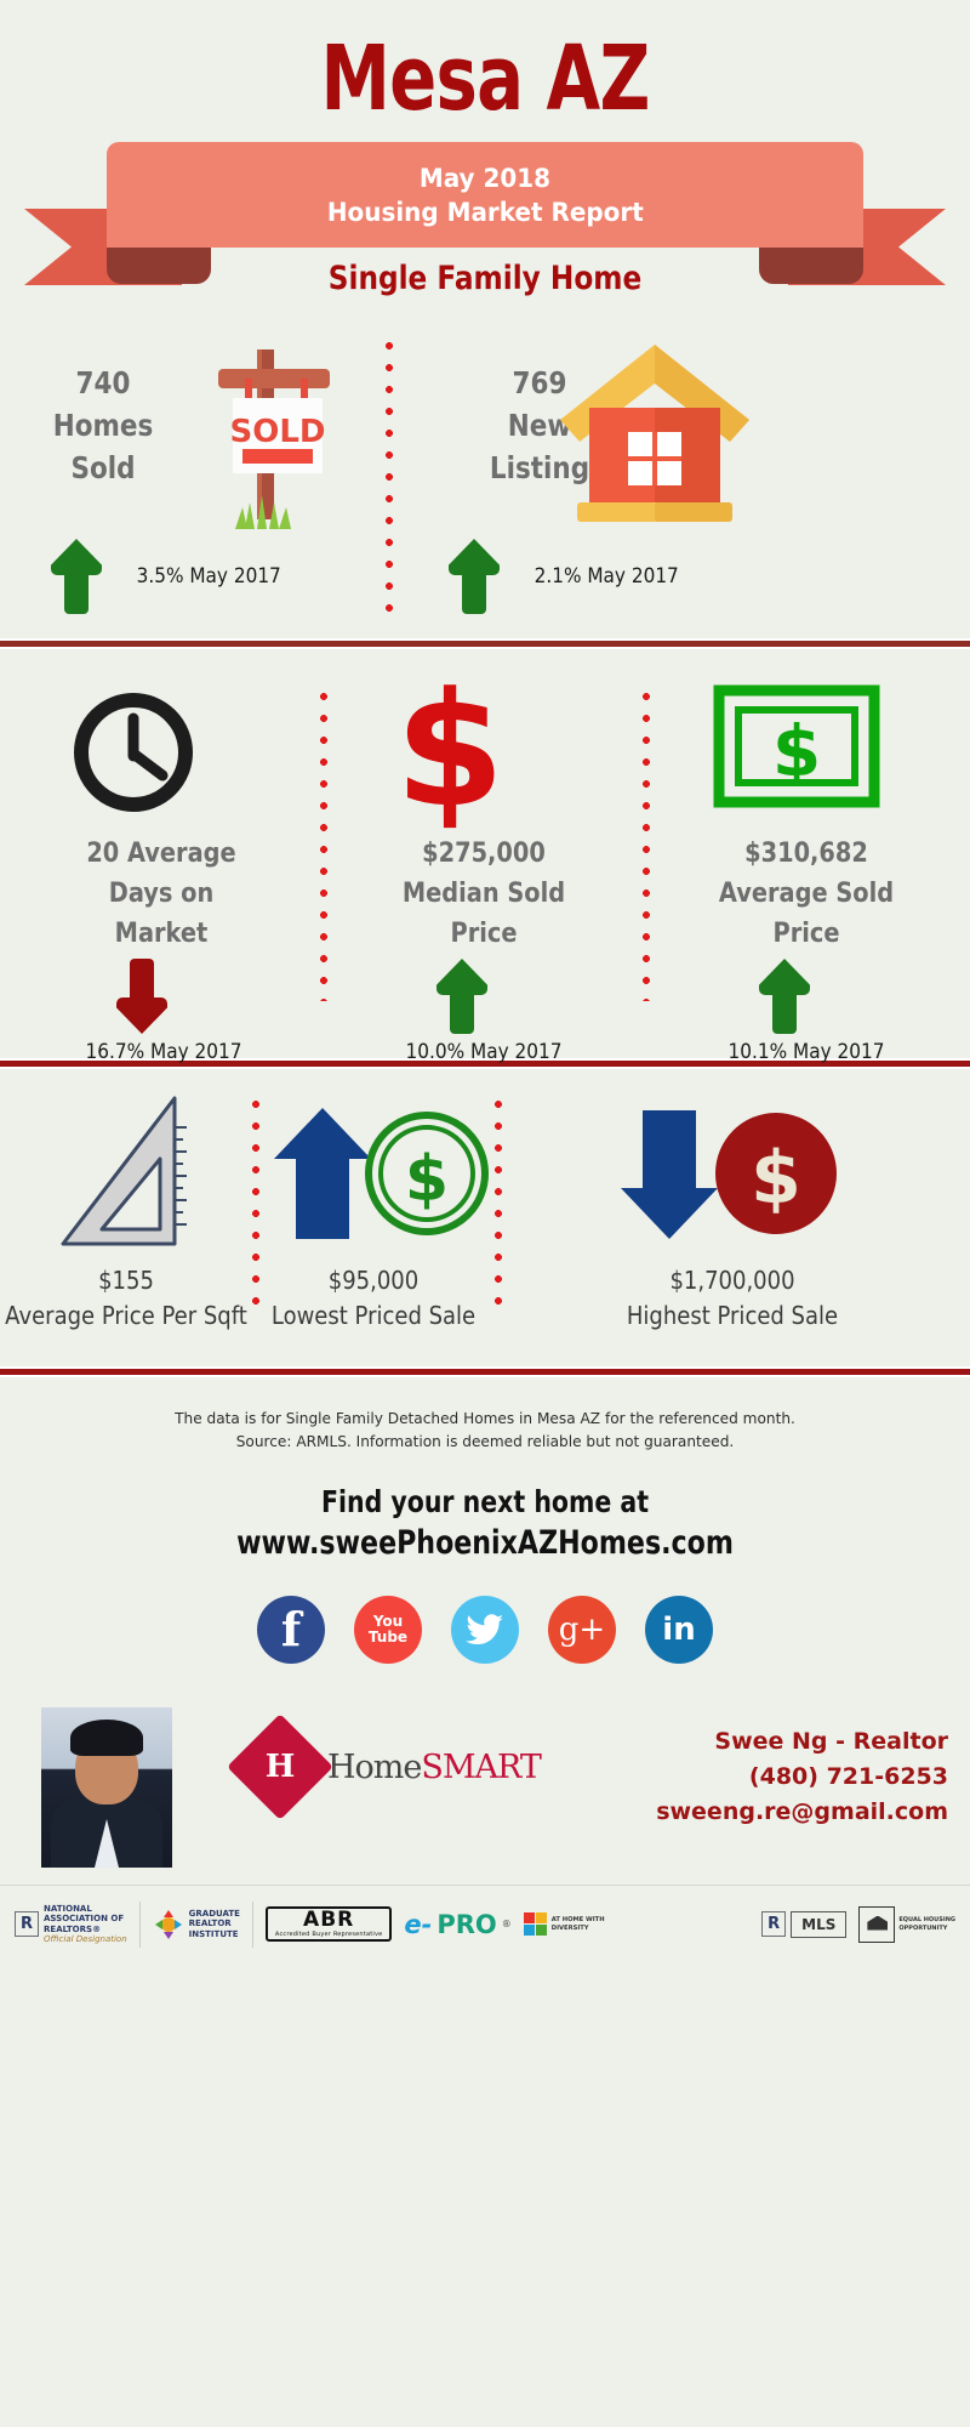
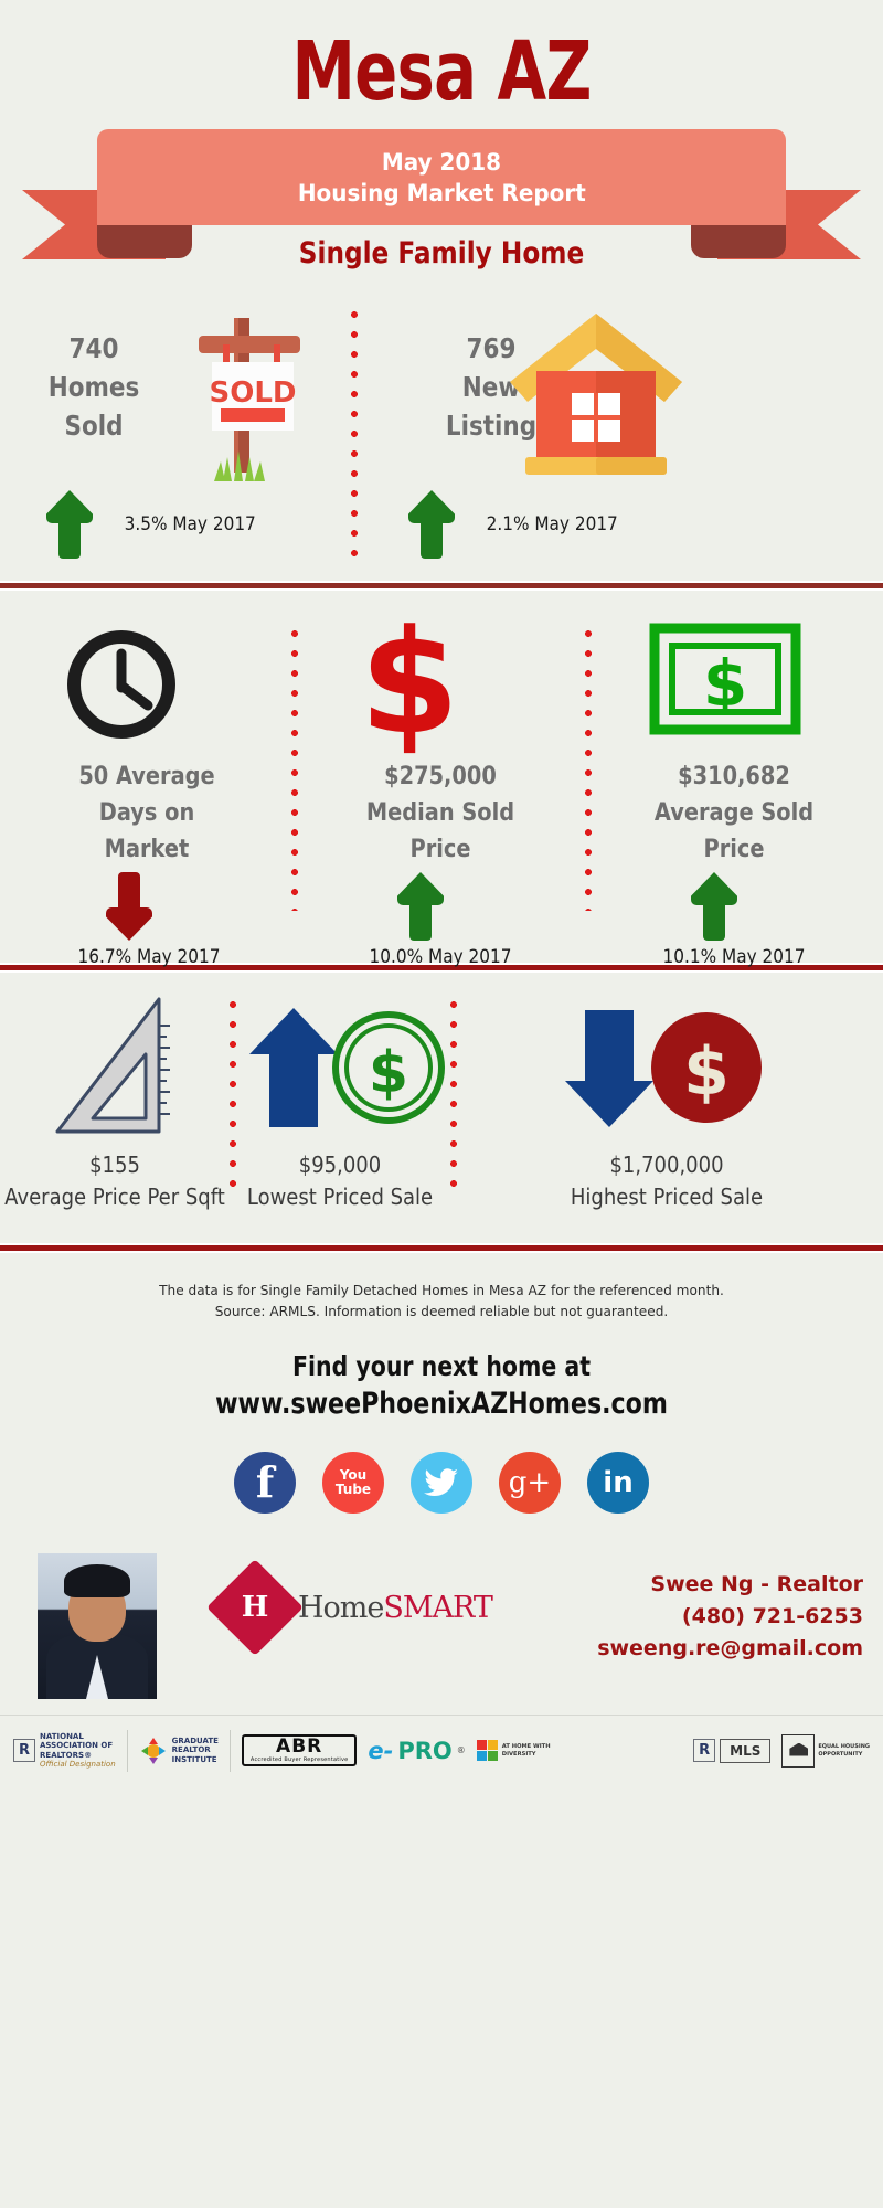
  Mesa AZ
  May 2018
  Housing Market Report
  Single Family Home
  740
  Homes
  Sold
  SOLD
  3.5% May 2017
  769
  New
  Listing
  2.1% May 2017
- 20 Average
+ 50 Average
  Days on
  Market
  16.7% May 2017
  $
  $275,000
  Median Sold
  Price
  10.0% May 2017
  $
  $310,682
  Average Sold
  Price
  10.1% May 2017
  $155
  Average Price Per Sqft
  $
  $95,000
  Lowest Priced Sale
  $
  $1,700,000
  Highest Priced Sale
  The data is for Single Family Detached Homes in Mesa AZ for the referenced month.
  Source: ARMLS. Information is deemed reliable but not guaranteed.
  Find your next home at
  www.sweePhoenixAZHomes.com
  f
  You Tube
  g+
  in
  HomeSMART
  Swee Ng - Realtor
  (480) 721-6253
  sweeng.re@gmail.com
  R
  NATIONAL
  ASSOCIATION OF
  REALTORS®
  Official Designation
  GRADUATE
  REALTOR
  INSTITUTE
  ABR
  e-
  PRO
  ®
  R
  MLS
